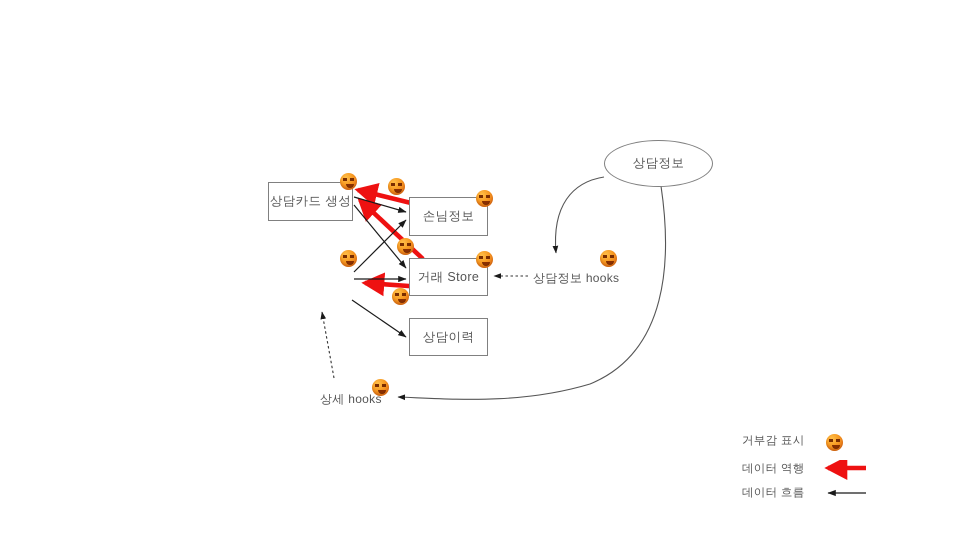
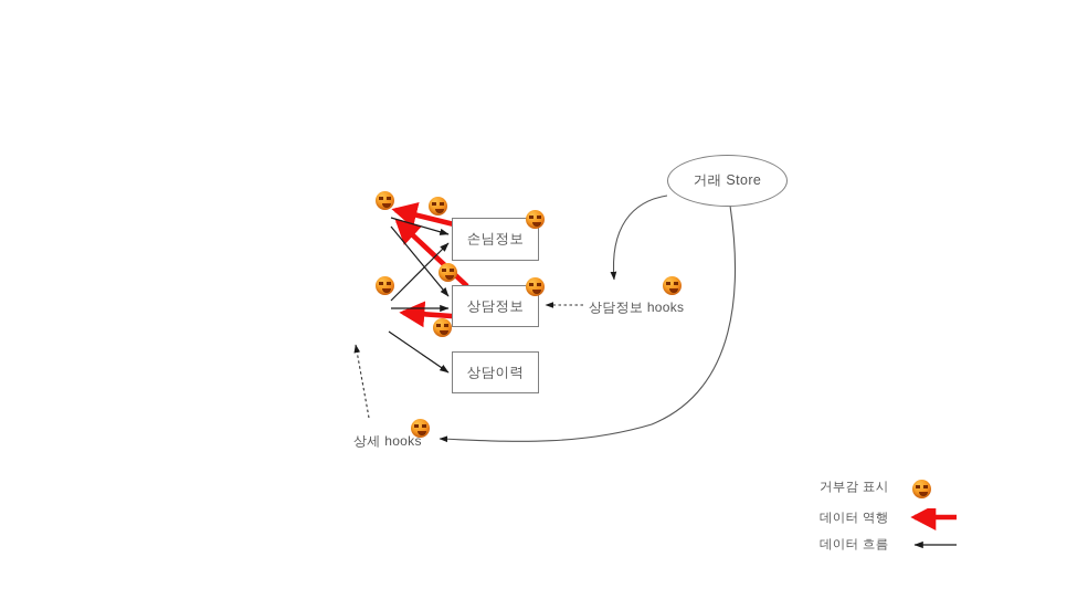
- 상담카드 생성
  손님정보
- 거래 Store
+ 상담정보
  상담이력
- 상담정보
+ 거래 Store
  상담정보 hooks
  상세 hooks
  거부감 표시
  데이터 역행
  데이터 흐름
